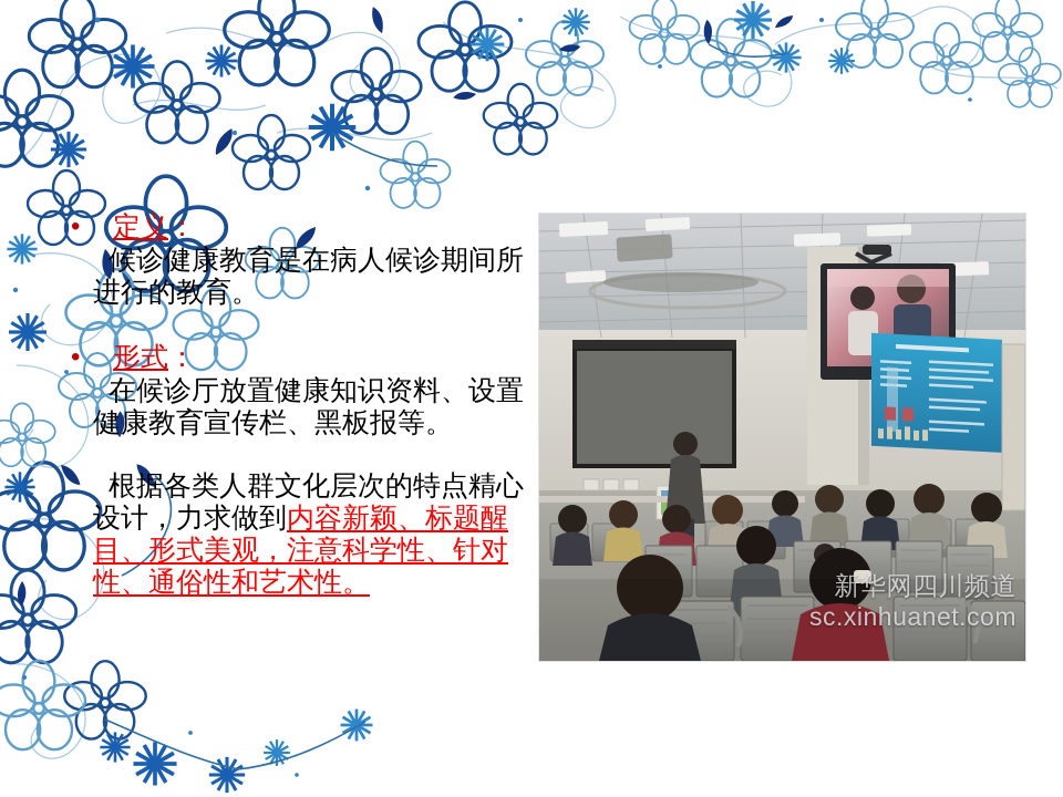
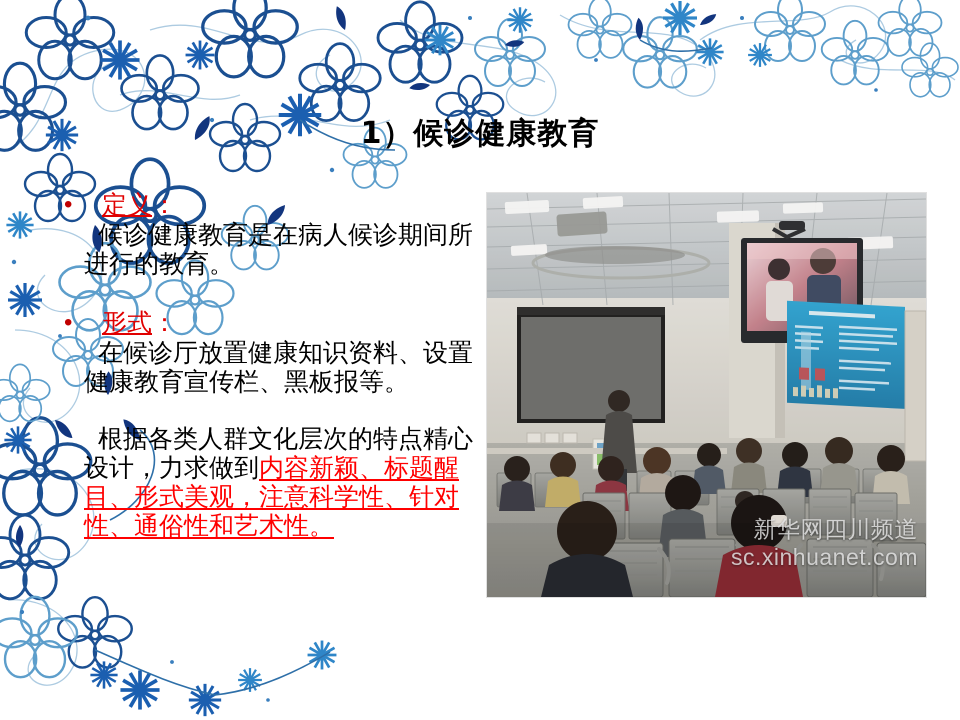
+ 1）候诊健康教育
  •
  定义：
  候诊健康教育是在病人候诊期间所进行的教育。
  •
  形式：
  在候诊厅放置健康知识资料、设置健康教育宣传栏、黑板报等。
  根据各类人群文化层次的特点精心设计，力求做到内容新颖、标题醒目、形式美观，注意科学性、针对性、通俗性和艺术性。
  新华网四川频道
  sc.xinhuanet.com
